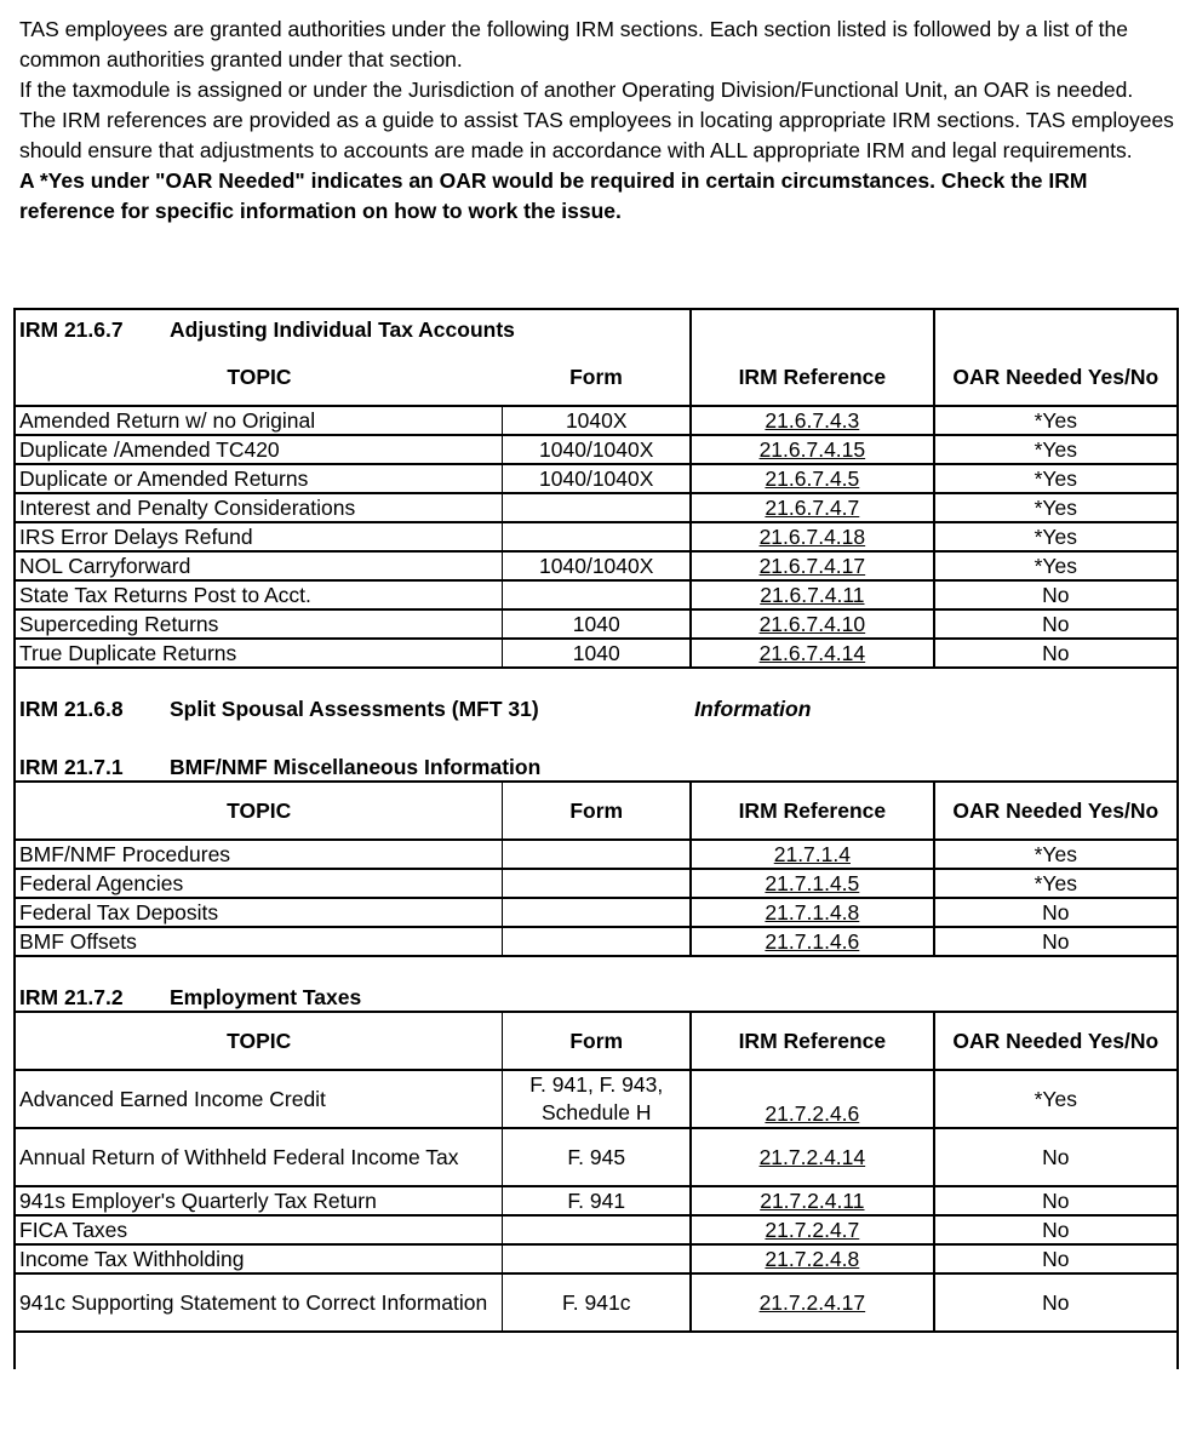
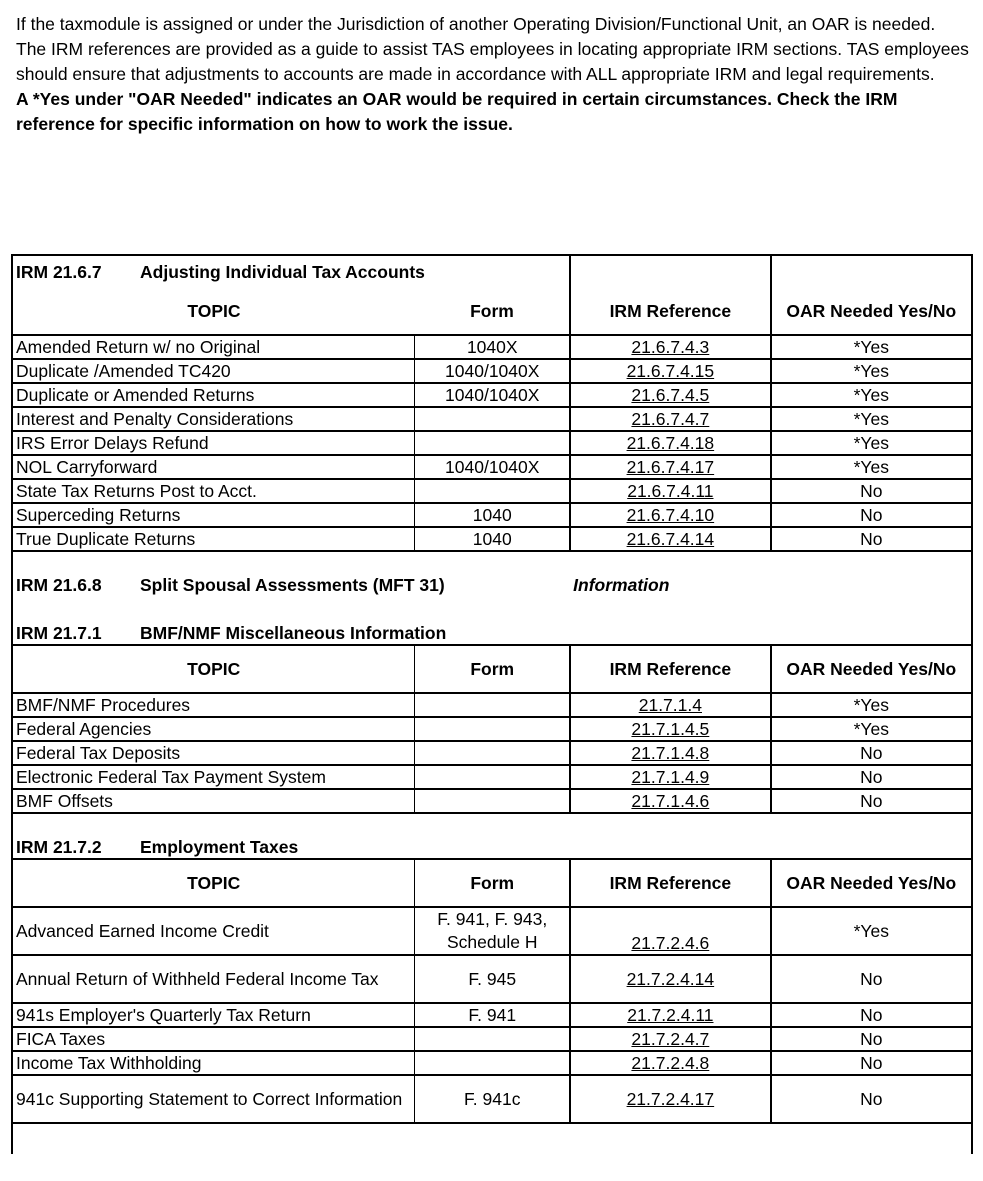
- TAS employees are granted authorities under the following IRM sections. Each section listed is followed by a list of the common authorities granted under that section.
  If the taxmodule is assigned or under the Jurisdiction of another Operating Division/Functional Unit, an OAR is needed.
  The IRM references are provided as a guide to assist TAS employees in locating appropriate IRM sections. TAS employees should ensure that adjustments to accounts are made in accordance with ALL appropriate IRM and legal requirements.
  A *Yes under "OAR Needed" indicates an OAR would be required in certain circumstances. Check the IRM reference for specific information on how to work the issue.
  IRM 21.6.7 Adjusting Individual Tax Accounts
  TOPIC	Form	IRM Reference	OAR Needed Yes/No
  Amended Return w/ no Original	1040X	21.6.7.4.3	*Yes
  Duplicate /Amended TC420	1040/1040X	21.6.7.4.15	*Yes
  Duplicate or Amended Returns	1040/1040X	21.6.7.4.5	*Yes
  Interest and Penalty Considerations		21.6.7.4.7	*Yes
  IRS Error Delays Refund		21.6.7.4.18	*Yes
  NOL Carryforward	1040/1040X	21.6.7.4.17	*Yes
  State Tax Returns Post to Acct.		21.6.7.4.11	No
  Superceding Returns	1040	21.6.7.4.10	No
  True Duplicate Returns	1040	21.6.7.4.14	No
  IRM 21.6.8 Split Spousal Assessments (MFT 31)	Information
  IRM 21.7.1 BMF/NMF Miscellaneous Information
  TOPIC	Form	IRM Reference	OAR Needed Yes/No
  BMF/NMF Procedures		21.7.1.4	*Yes
  Federal Agencies		21.7.1.4.5	*Yes
  Federal Tax Deposits		21.7.1.4.8	No
+ Electronic Federal Tax Payment System		21.7.1.4.9	No
  BMF Offsets		21.7.1.4.6	No
  IRM 21.7.2 Employment Taxes
  TOPIC	Form	IRM Reference	OAR Needed Yes/No
  Advanced Earned Income Credit	F. 941, F. 943, Schedule H	21.7.2.4.6	*Yes
  Annual Return of Withheld Federal Income Tax	F. 945	21.7.2.4.14	No
  941s Employer's Quarterly Tax Return	F. 941	21.7.2.4.11	No
  FICA Taxes		21.7.2.4.7	No
  Income Tax Withholding		21.7.2.4.8	No
  941c Supporting Statement to Correct Information	F. 941c	21.7.2.4.17	No
